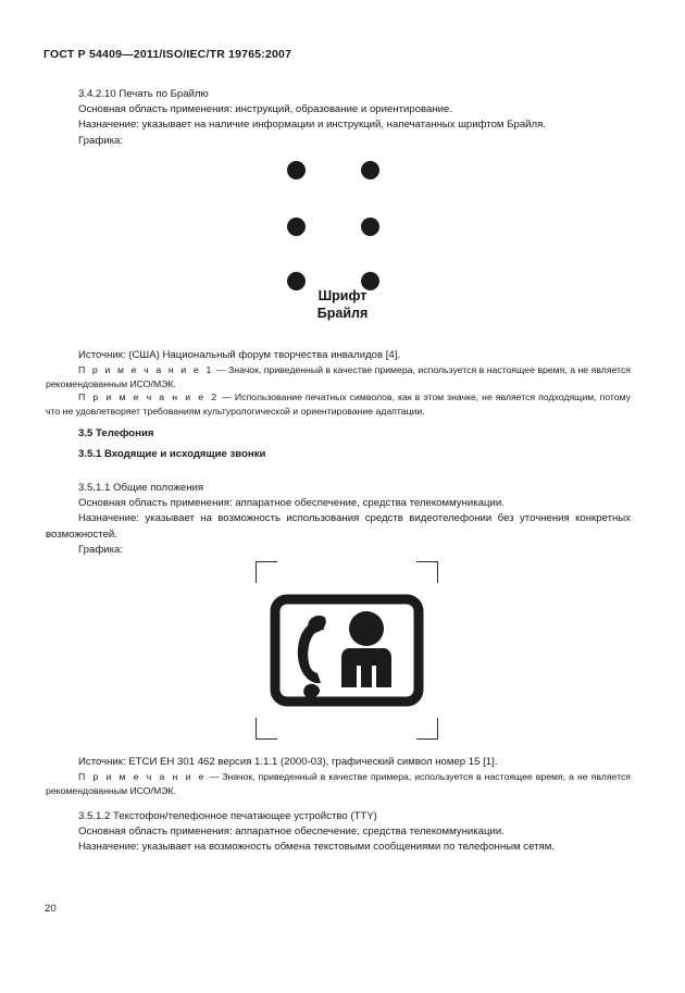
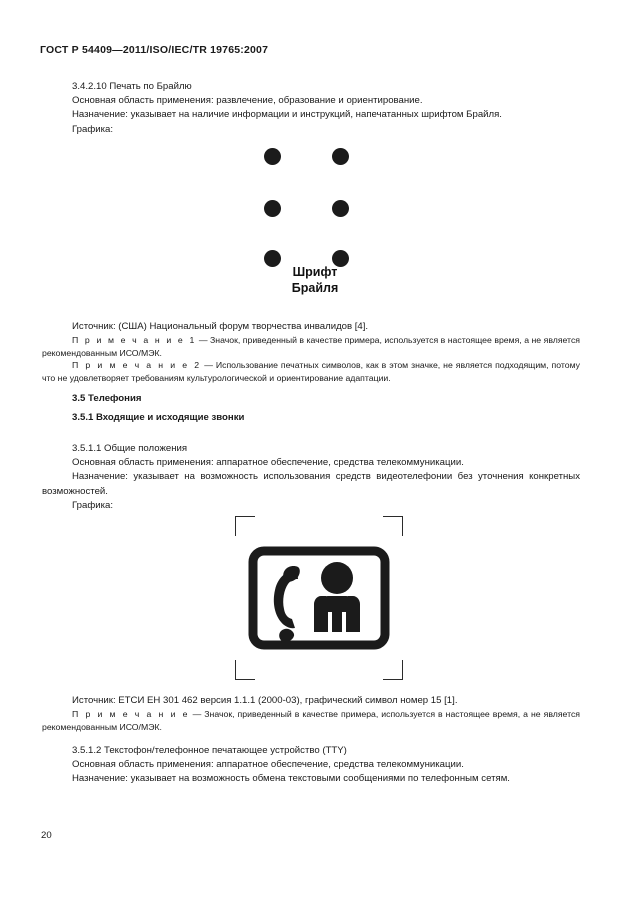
  ГОСТ Р 54409—2011/ISO/IEC/TR 19765:2007
  3.4.2.10 Печать по Брайлю
- Основная область применения: инструкций, образование и ориентирование.
+ Основная область применения: развлечение, образование и ориентирование.
  Назначение: указывает на наличие информации и инструкций, напечатанных шрифтом Брайля.
  Графика:
  Шрифт
  Брайля
  Источник: (США) Национальный форум творчества инвалидов [4].
  П р и м е ч а н и е 1 — Значок, приведенный в качестве примера, используется в настоящее время, а не является рекомендованным ИСО/МЭК.
  П р и м е ч а н и е 2 — Использование печатных символов, как в этом значке, не является подходящим, потому что не удовлетворяет требованиям культурологической и ориентирование адаптации.
  3.5 Телефония
  3.5.1 Входящие и исходящие звонки
  3.5.1.1 Общие положения
  Основная область применения: аппаратное обеспечение, средства телекоммуникации.
  Назначение: указывает на возможность использования средств видеотелефонии без уточнения конкретных возможностей.
  Графика:
  Источник: ЕТСИ ЕН 301 462 версия 1.1.1 (2000-03), графический символ номер 15 [1].
  П р и м е ч а н и е — Значок, приведенный в качестве примера, используется в настоящее время, а не является рекомендованным ИСО/МЭК.
  3.5.1.2 Текстофон/телефонное печатающее устройство (TTY)
  Основная область применения: аппаратное обеспечение, средства телекоммуникации.
  Назначение: указывает на возможность обмена текстовыми сообщениями по телефонным сетям.
  20
